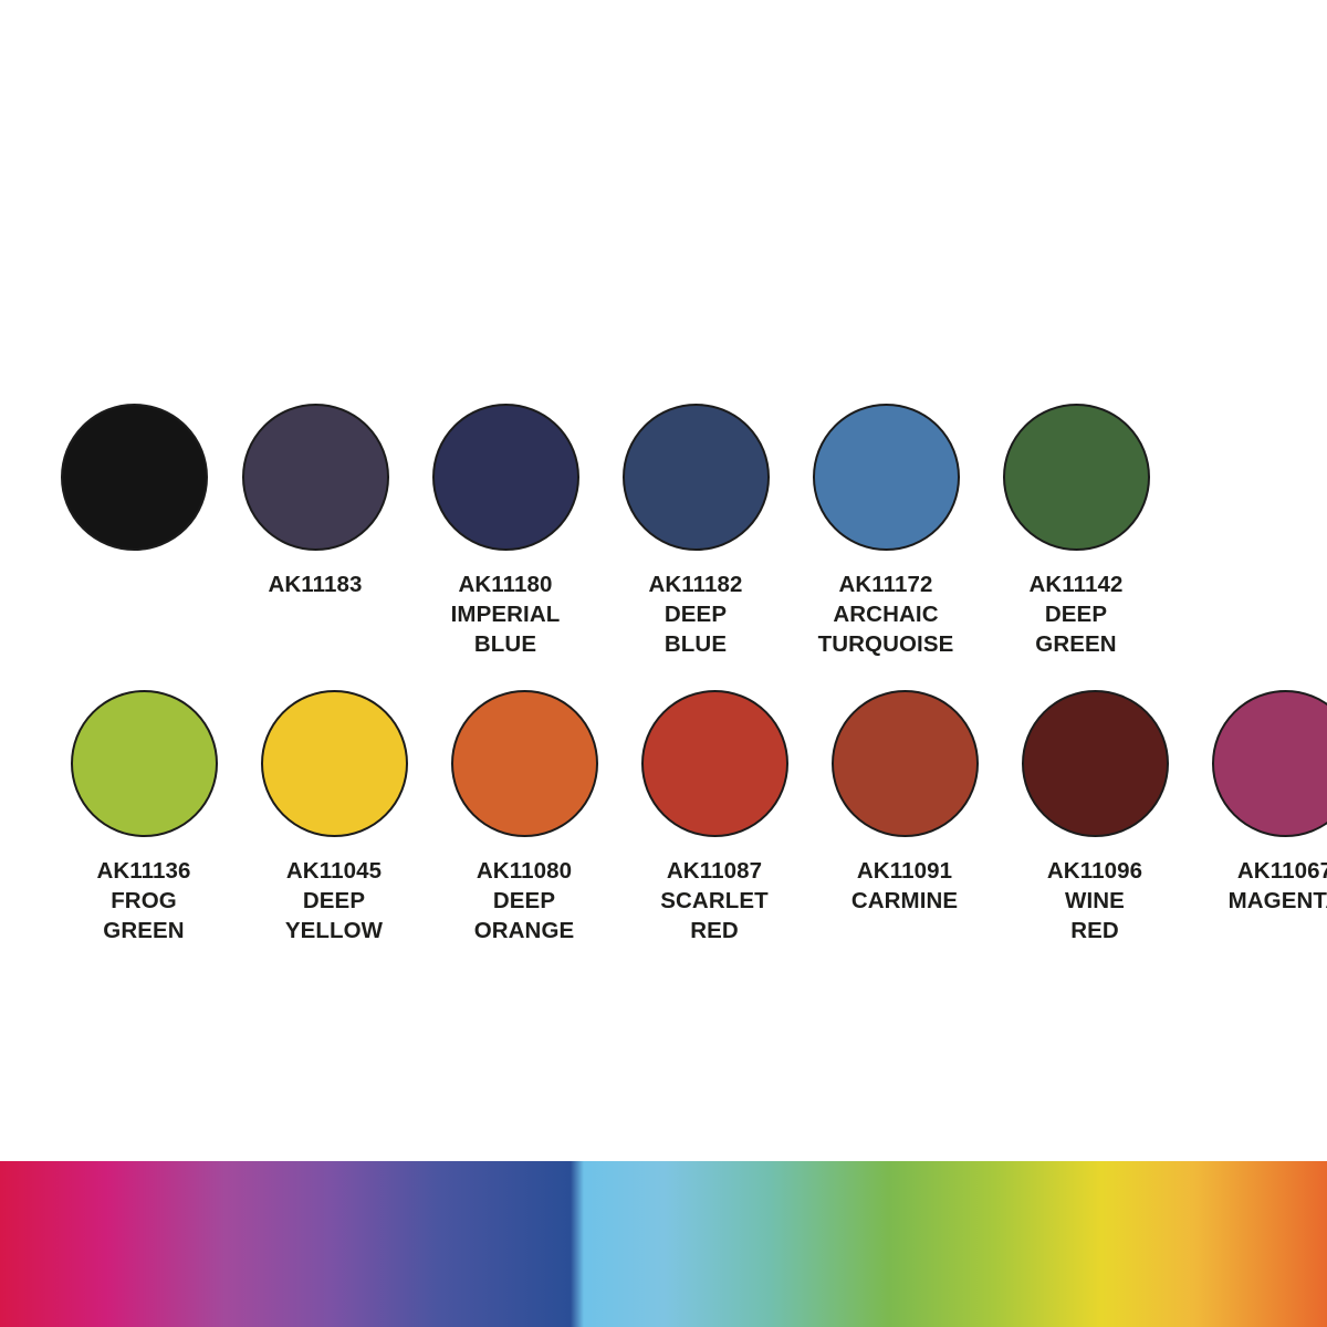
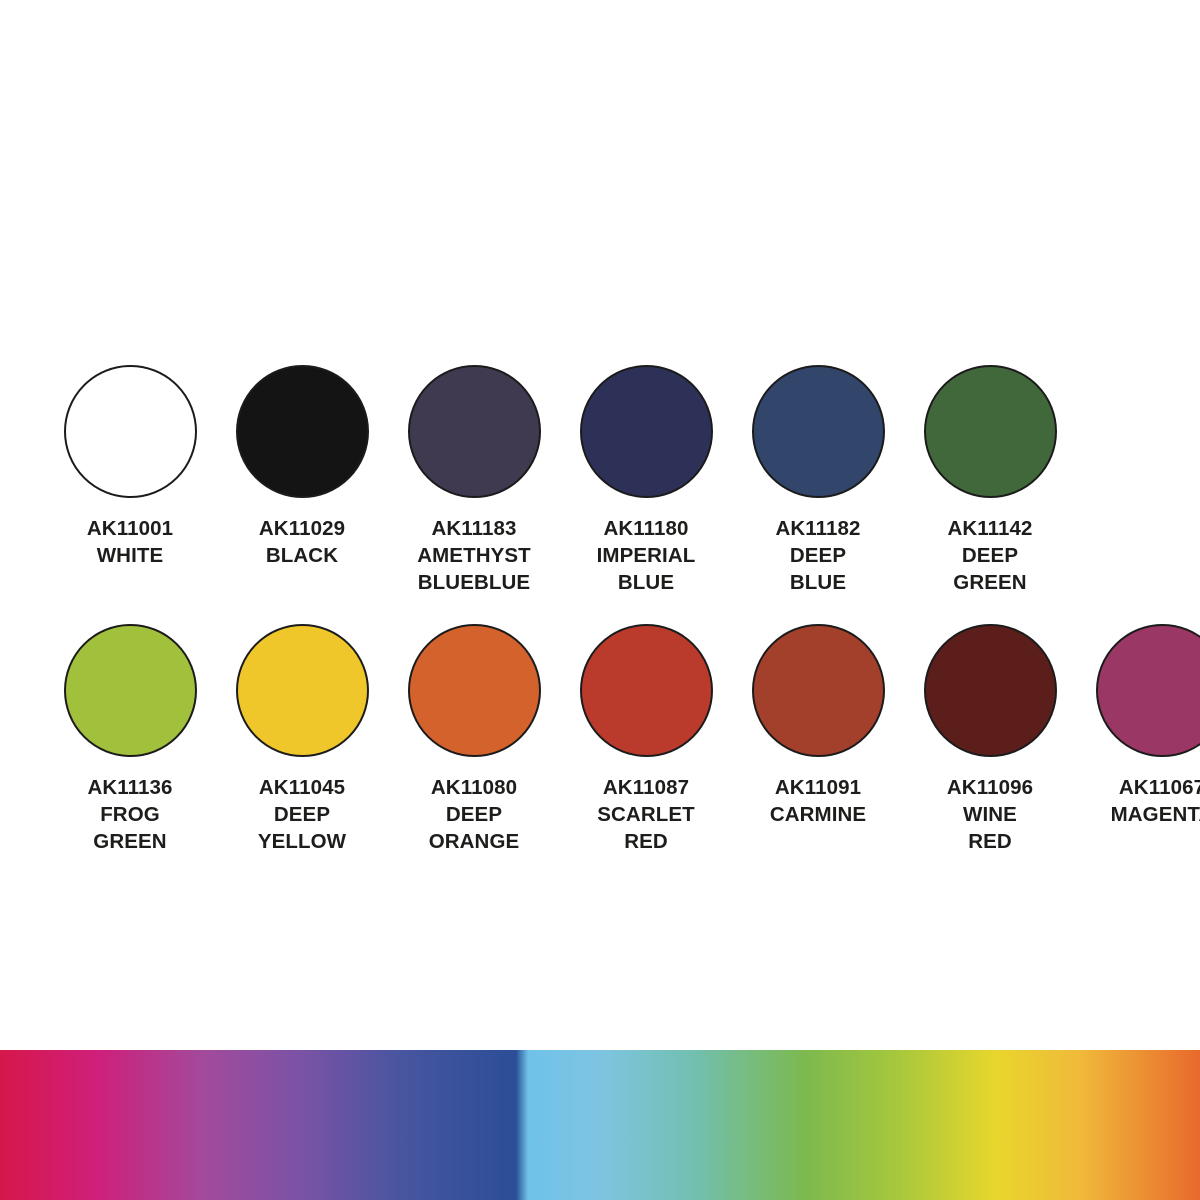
+ AK11001
+ WHITE
+ AK11029
+ BLACK
  AK11183
+ AMETHYST
+ BLUEBLUE
  AK11180
  IMPERIAL
  BLUE
  AK11182
  DEEP
  BLUE
- AK11172
- ARCHAIC
- TURQUOISE
  AK11142
  DEEP
  GREEN
  AK11136
  FROG
  GREEN
  AK11045
  DEEP
  YELLOW
  AK11080
  DEEP
  ORANGE
  AK11087
  SCARLET
  RED
  AK11091
  CARMINE
  AK11096
  WINE
  RED
  AK11067
  MAGENT
